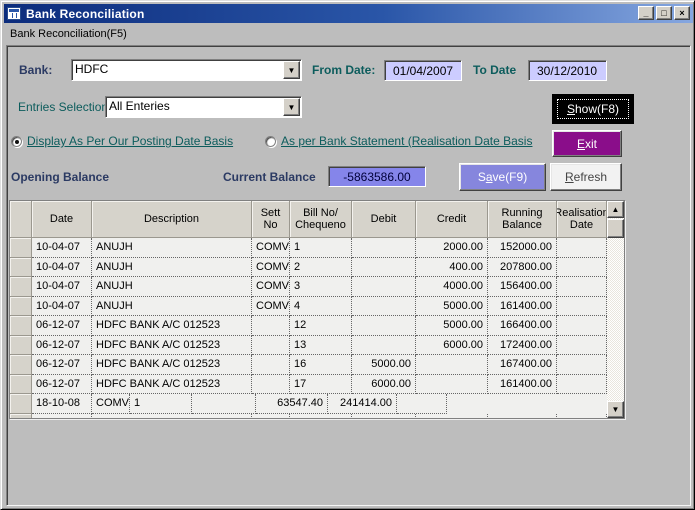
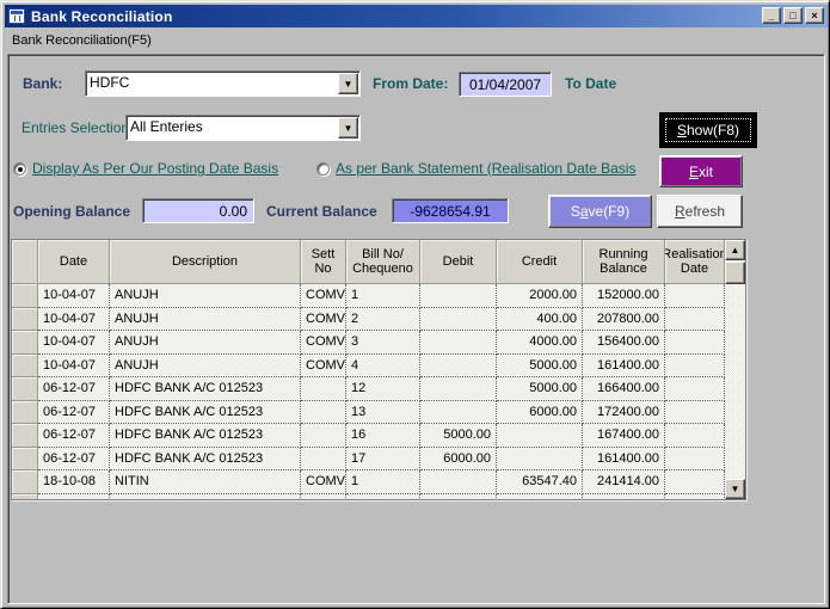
  Bank Reconciliation
  _
  □
  ×
  Bank Reconciliation(F5)
  Bank:
  HDFC
  ▼
  From Date:
  01/04/2007
  To Date
- 30/12/2010
  Entries Selectio
  All Enteries
  ▼
  S
  how(F8)
  Display As Per Our Posting Date Basis
  As per Bank Statement (Realisation Date Basis
  E
  xit
  Opening Balance
+ 0.00
  Current Balance
- -5863586.00
+ -9628654.91
  S
  a
  ve(F9)
  R
  efresh
  Date
  Description
  Sett
  No
  Bill No/
  Chequeno
  Debit
  Credit
  Running
  Balance
  Realisation
  Date
  10-04-07
  ANUJH
  COMV
  1
  2000.00
  152000.00
  10-04-07
  ANUJH
  COMV
  2
  400.00
  207800.00
  10-04-07
  ANUJH
  COMV
  3
  4000.00
  156400.00
  10-04-07
  ANUJH
  COMV
  4
  5000.00
  161400.00
  06-12-07
  HDFC BANK A/C 012523
  12
  5000.00
  166400.00
  06-12-07
  HDFC BANK A/C 012523
  13
  6000.00
  172400.00
  06-12-07
  HDFC BANK A/C 012523
  16
  5000.00
  167400.00
  06-12-07
  HDFC BANK A/C 012523
  17
  6000.00
  161400.00
  18-10-08
+ NITIN
  COMV
  1
  63547.40
  241414.00
  ▲
  ▼
